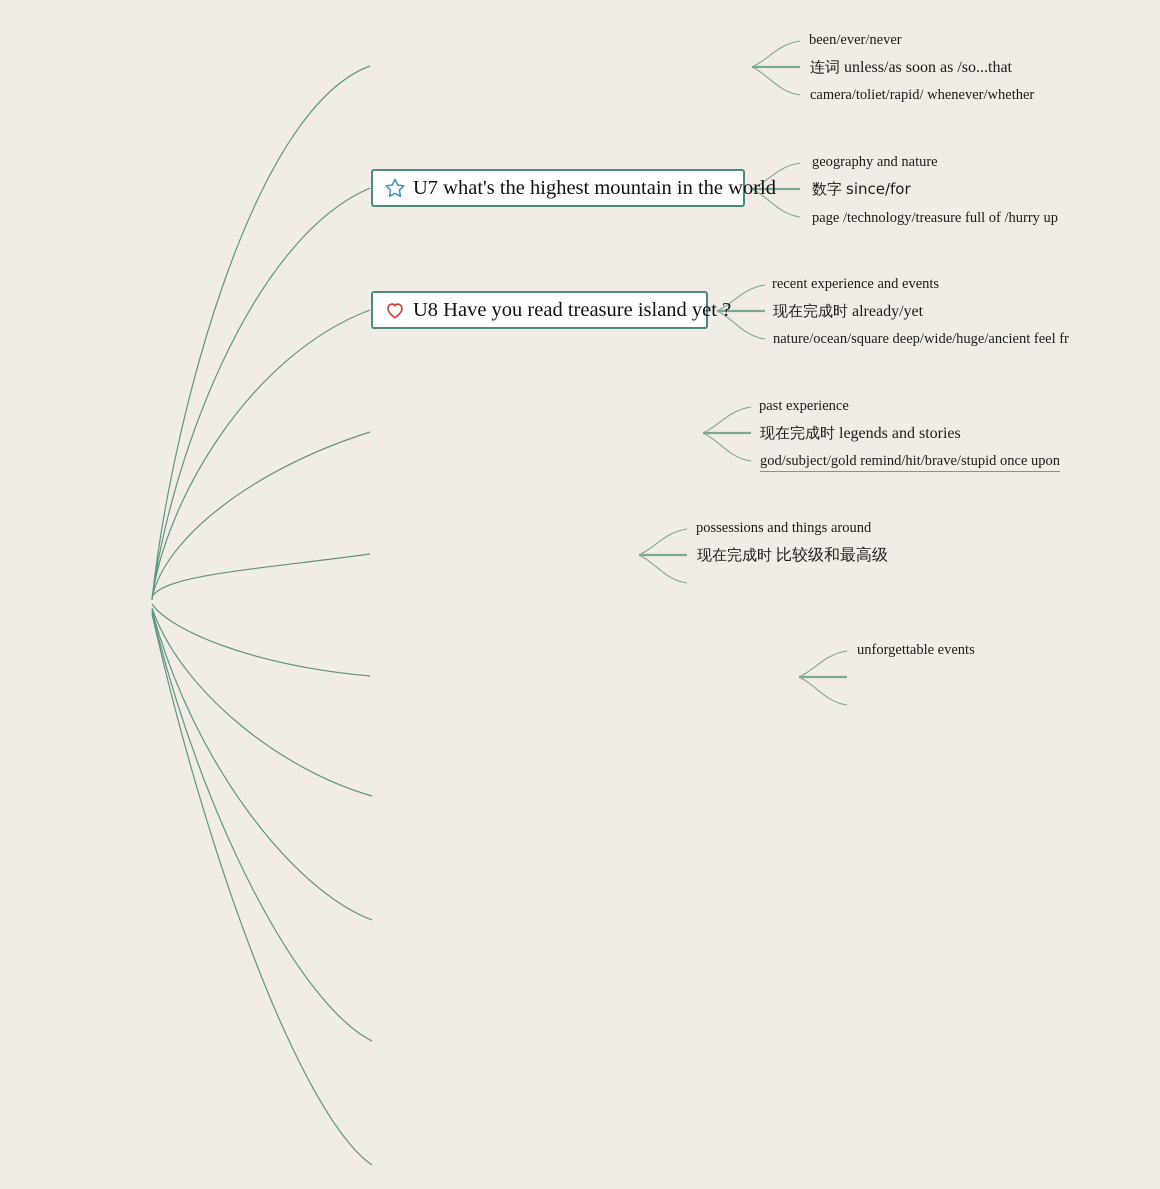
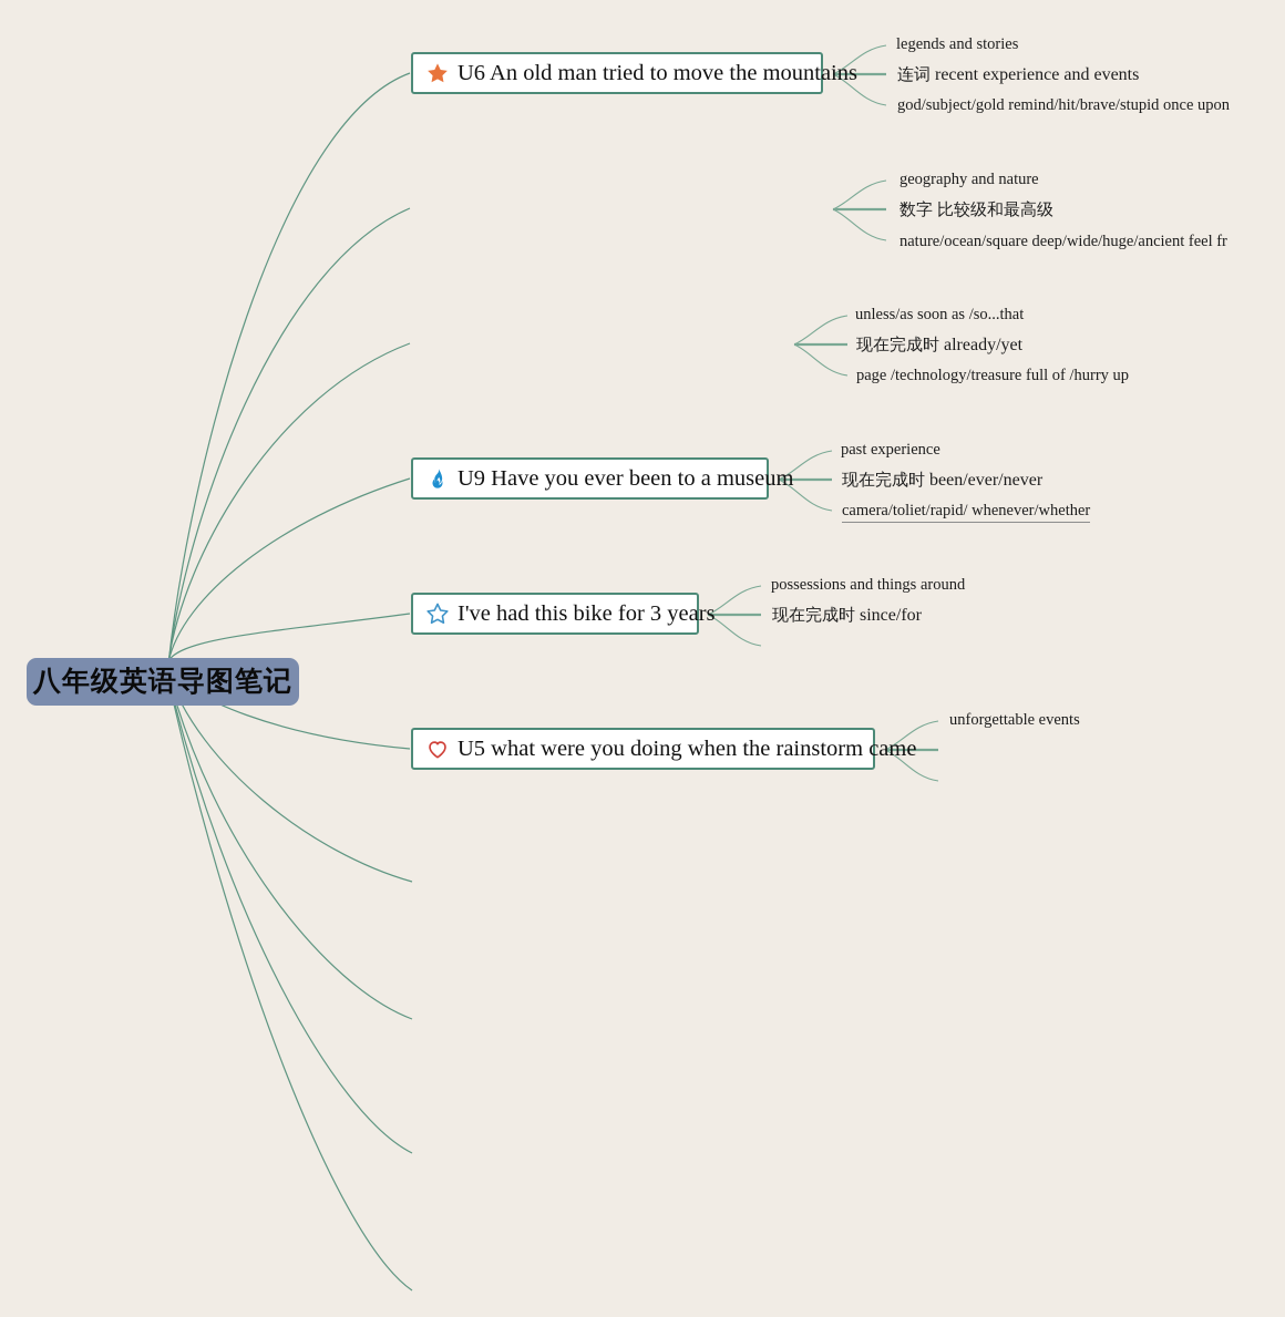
+ 八年级英语导图笔记
+ U6 An old man tried to move the mountains
- been/ever/never
+ legends and stories
- 连词 unless/as soon as /so...that
+ 连词 recent experience and events
- camera/toliet/rapid/ whenever/whether
+ god/subject/gold remind/hit/brave/stupid once upon
- U7 what's the highest mountain in the world
  geography and nature
- 数字 since/for
+ 数字 比较级和最高级
- page /technology/treasure full of /hurry up
+ nature/ocean/square deep/wide/huge/ancient feel fr
- U8 Have you read treasure island yet ?
- recent experience and events
+ unless/as soon as /so...that
  现在完成时 already/yet
- nature/ocean/square deep/wide/huge/ancient feel fr
+ page /technology/treasure full of /hurry up
+ U9 Have you ever been to a museum
  past experience
- 现在完成时 legends and stories
+ 现在完成时 been/ever/never
- god/subject/gold remind/hit/brave/stupid once upon
+ camera/toliet/rapid/ whenever/whether
+ I've had this bike for 3 years
  possessions and things around
- 现在完成时 比较级和最高级
+ 现在完成时 since/for
+ U5 what were you doing when the rainstorm came
  unforgettable events
